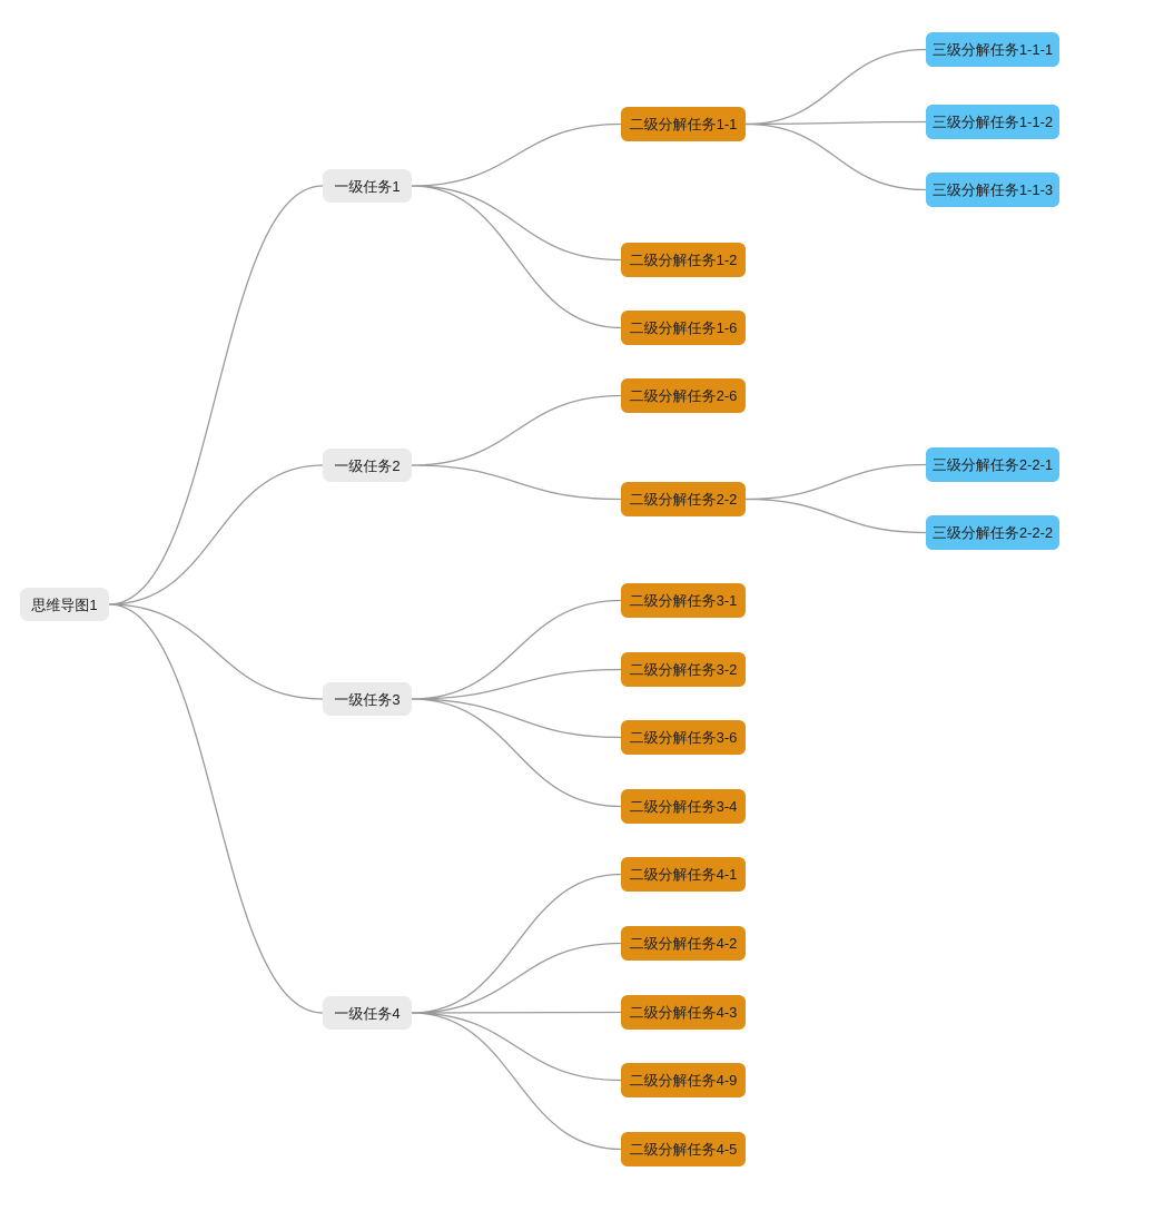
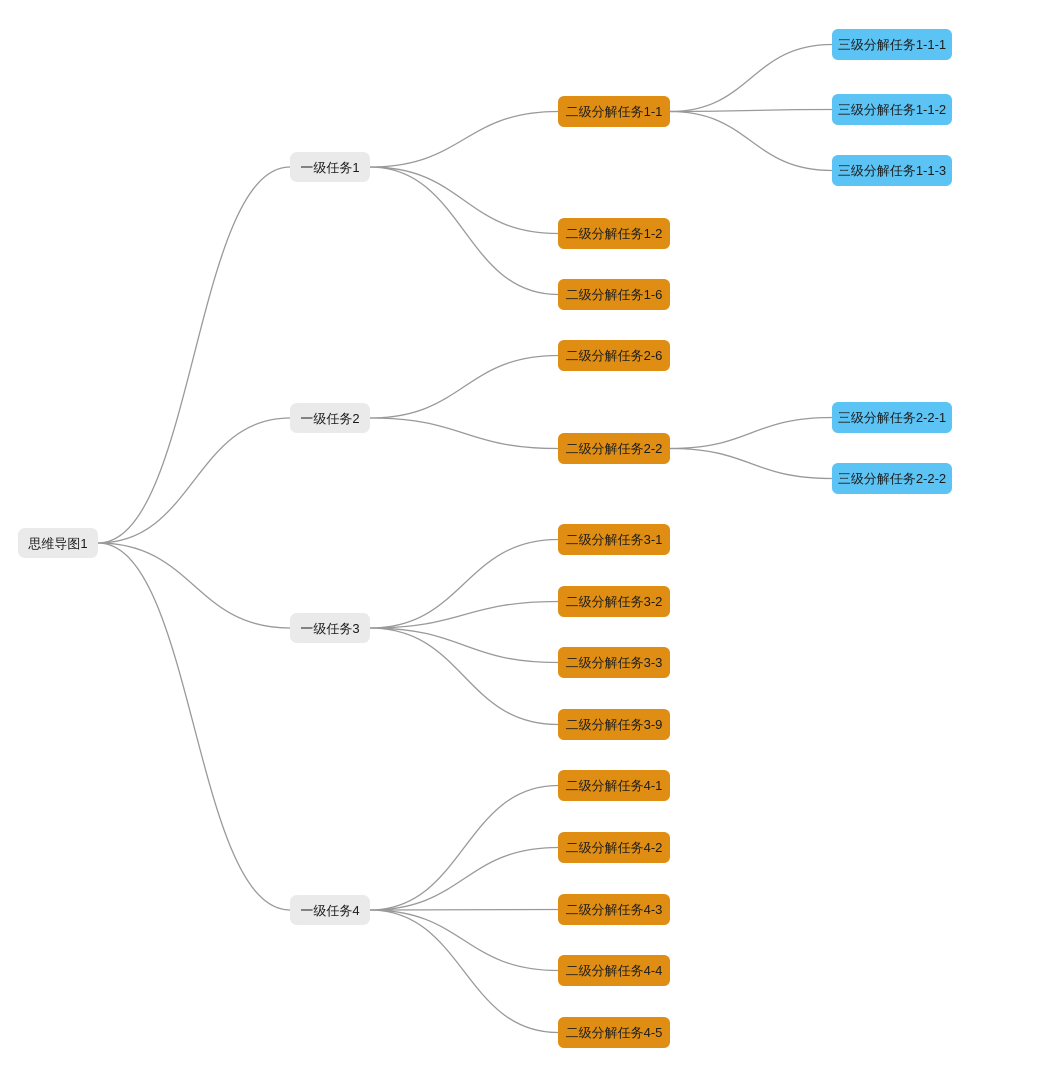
  思维导图1
  一级任务1
  一级任务2
  一级任务3
  一级任务4
  二级分解任务1-1
  二级分解任务1-2
  二级分解任务1-6
  二级分解任务2-6
  二级分解任务2-2
  二级分解任务3-1
  二级分解任务3-2
- 二级分解任务3-6
+ 二级分解任务3-3
- 二级分解任务3-4
+ 二级分解任务3-9
  二级分解任务4-1
  二级分解任务4-2
  二级分解任务4-3
- 二级分解任务4-9
+ 二级分解任务4-4
  二级分解任务4-5
  三级分解任务1-1-1
  三级分解任务1-1-2
  三级分解任务1-1-3
  三级分解任务2-2-1
  三级分解任务2-2-2
